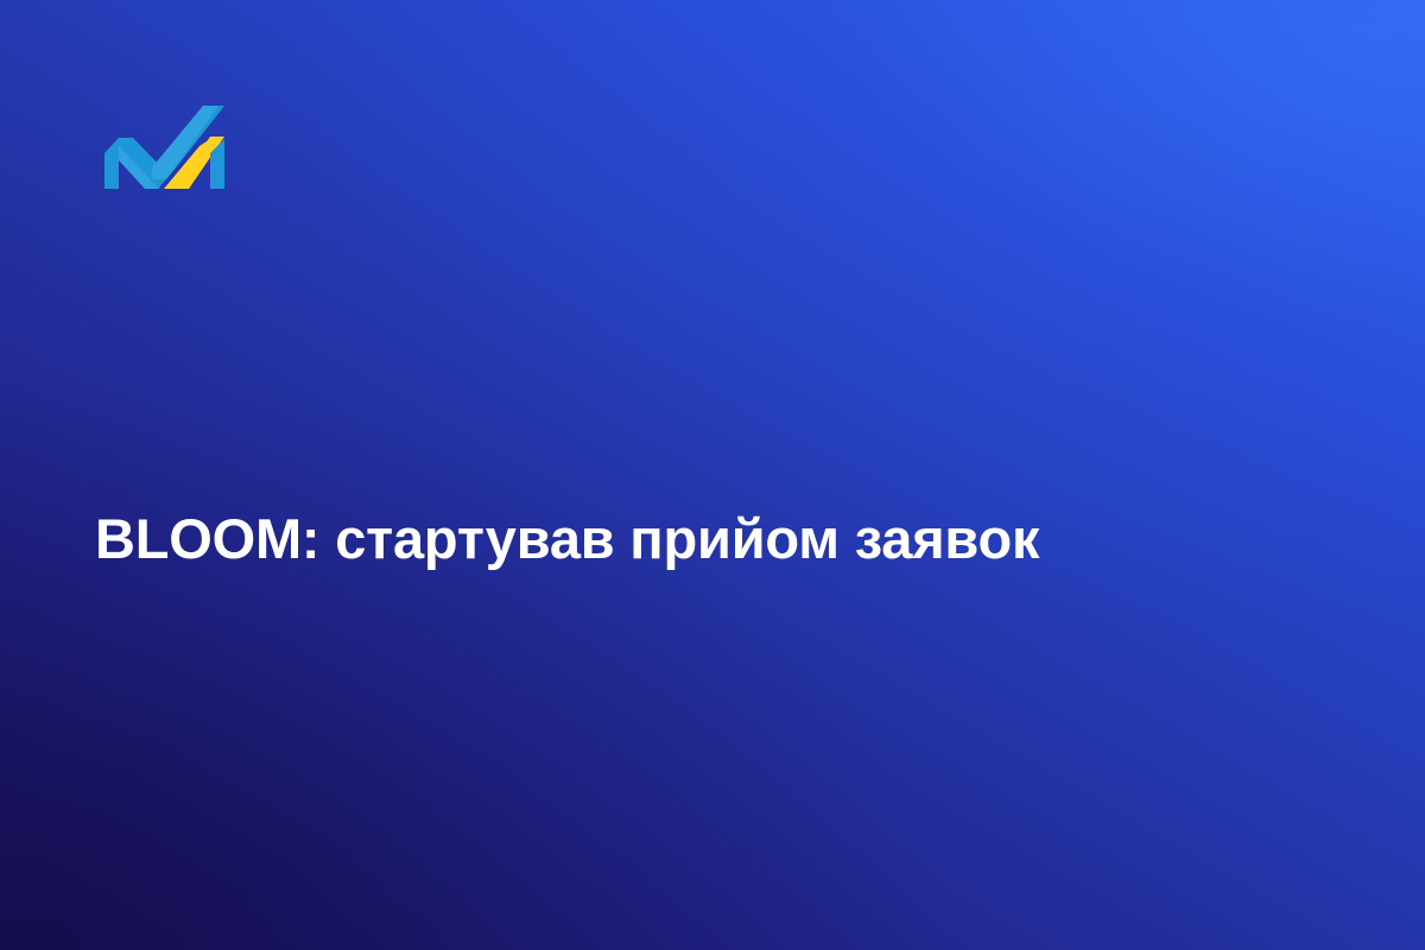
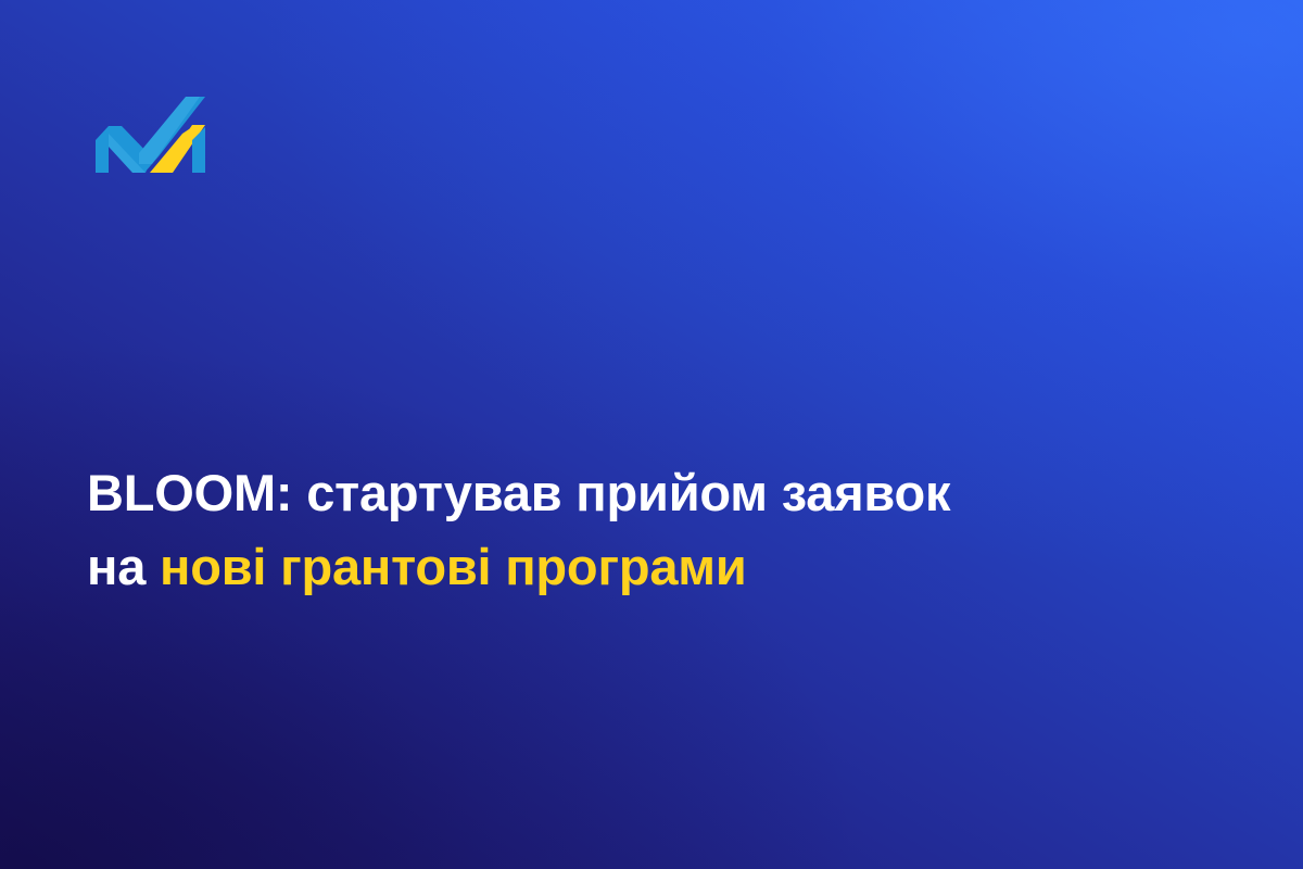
  BLOOM: стартував прийом заявок
+ на нові грантові програми
